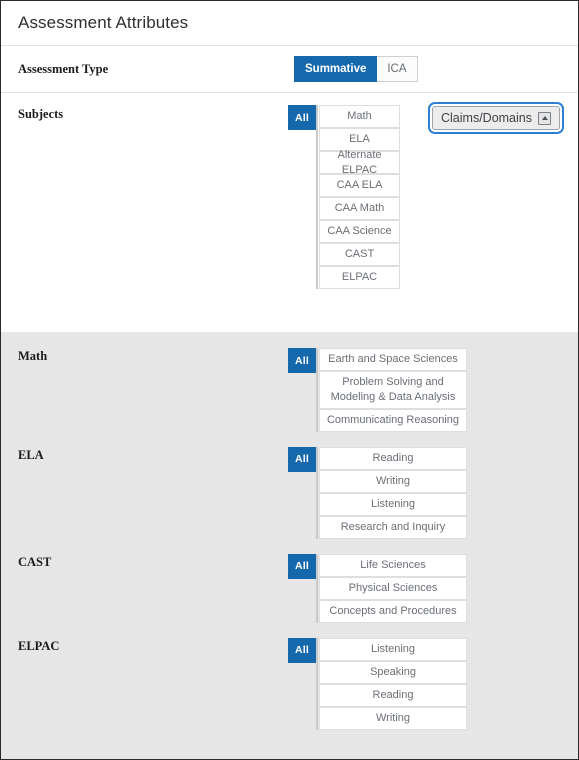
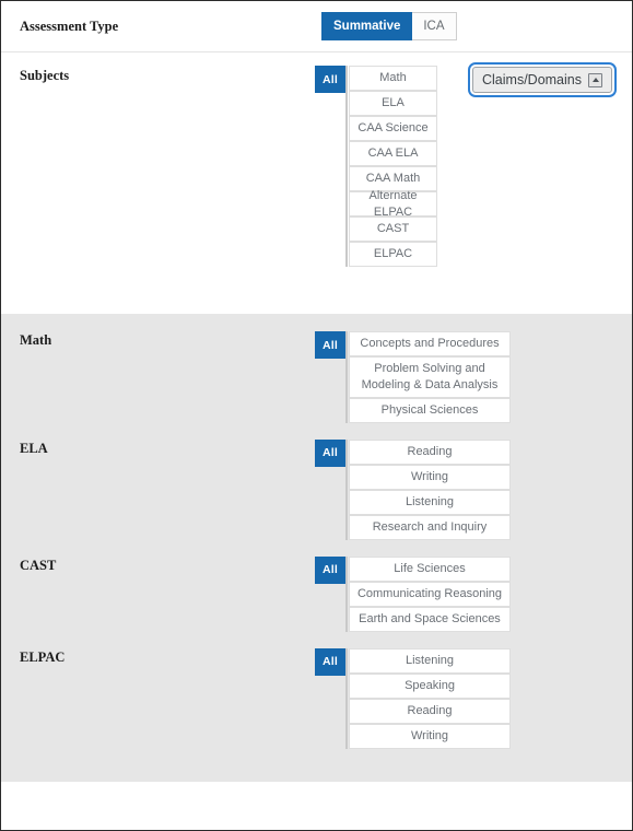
- Assessment Attributes
  Assessment Type
  Summative
  ICA
  Subjects
  All
  Math
  ELA
- Alternate ELPAC
+ CAA Science
  CAA ELA
  CAA Math
- CAA Science
+ Alternate ELPAC
  CAST
  ELPAC
  Claims/Domains
  Math
  All
- Earth and Space Sciences
+ Concepts and Procedures
  Problem Solving and Modeling & Data Analysis
- Communicating Reasoning
+ Physical Sciences
  ELA
  All
  Reading
  Writing
  Listening
  Research and Inquiry
  CAST
  All
  Life Sciences
- Physical Sciences
+ Communicating Reasoning
- Concepts and Procedures
+ Earth and Space Sciences
  ELPAC
  All
  Listening
  Speaking
  Reading
  Writing
